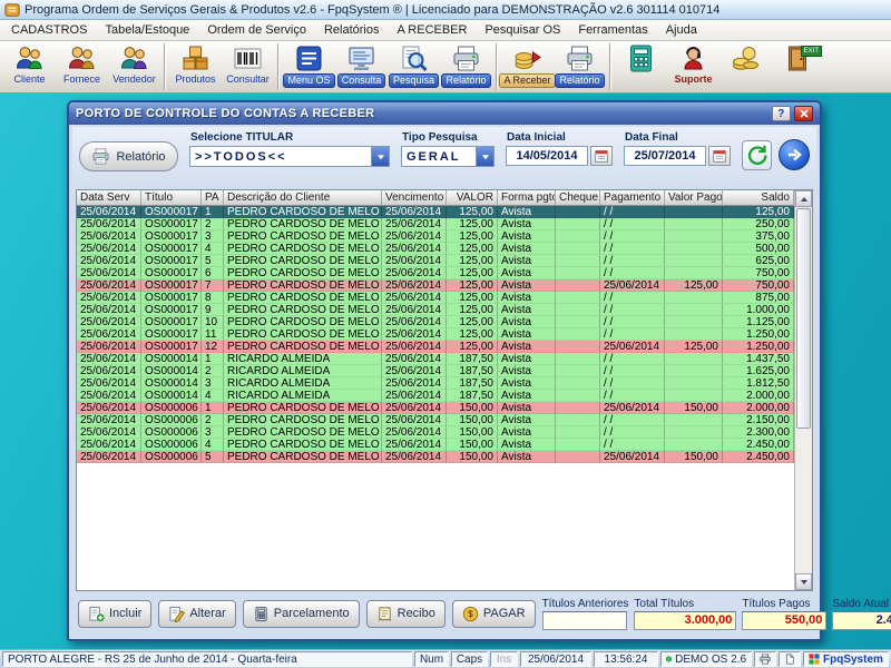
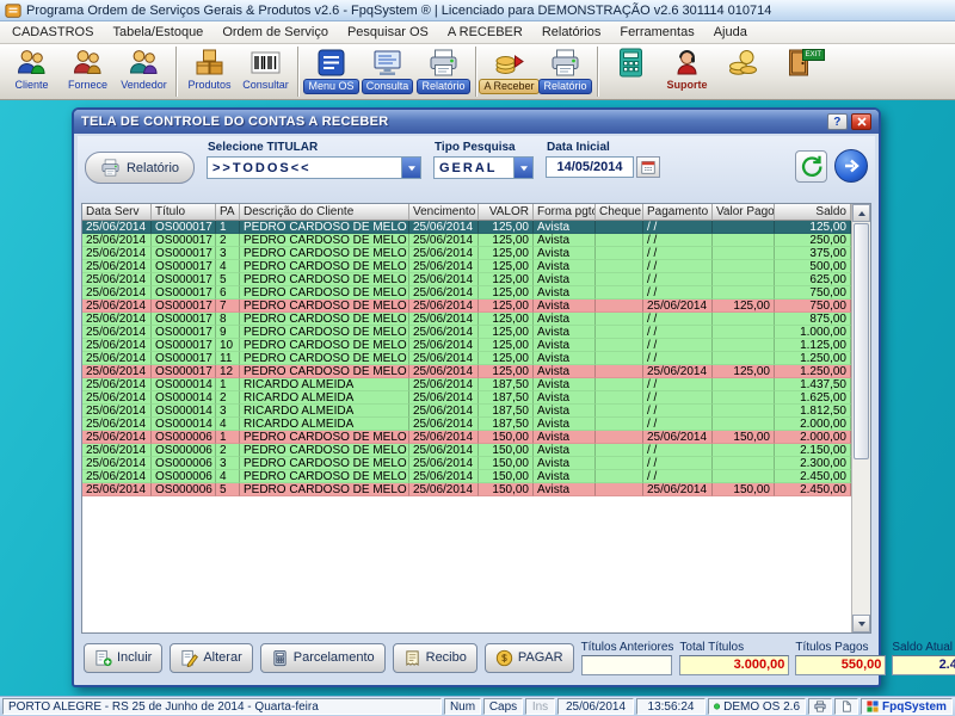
  Programa Ordem de Serviços Gerais & Produtos v2.6 - FpqSystem ® | Licenciado para DEMONSTRAÇÃO v2.6 301114 010714
  CADASTROS
  Tabela/Estoque
  Ordem de Serviço
- Relatórios
+ Pesquisar OS
  A RECEBER
- Pesquisar OS
+ Relatórios
  Ferramentas
  Ajuda
  Cliente
  Fornece
  Vendedor
  Produtos
  Consultar
  Menu OS
  Consulta
- Pesquisa
  Relatório
  A Receber
  Relatório
  Suporte
- PORTO DE CONTROLE DO CONTAS A RECEBER
+ TELA DE CONTROLE DO CONTAS A RECEBER
  ?
  Relatório
  Selecione TITULAR
  >>TODOS<<
  Tipo Pesquisa
  GERAL
  Data Inicial
  14/05/2014
- Data Final
- 25/07/2014
  Data Serv
  Título
  PA
  Descrição do Cliente
  Vencimento
  VALOR
  Forma pgt
  Cheque
  Pagamento
  Valor Pago
  Saldo
  25/06/2014
  OS000017
  1
  PEDRO CARDOSO DE MELO
  25/06/2014
  125,00
  Avista
  / /
  125,00
  25/06/2014
  OS000017
  2
  PEDRO CARDOSO DE MELO
  25/06/2014
  125,00
  Avista
  / /
  250,00
  25/06/2014
  OS000017
  3
  PEDRO CARDOSO DE MELO
  25/06/2014
  125,00
  Avista
  / /
  375,00
  25/06/2014
  OS000017
  4
  PEDRO CARDOSO DE MELO
  25/06/2014
  125,00
  Avista
  / /
  500,00
  25/06/2014
  OS000017
  5
  PEDRO CARDOSO DE MELO
  25/06/2014
  125,00
  Avista
  / /
  625,00
  25/06/2014
  OS000017
  6
  PEDRO CARDOSO DE MELO
  25/06/2014
  125,00
  Avista
  / /
  750,00
  25/06/2014
  OS000017
  7
  PEDRO CARDOSO DE MELO
  25/06/2014
  125,00
  Avista
  25/06/2014
  125,00
  750,00
  25/06/2014
  OS000017
  8
  PEDRO CARDOSO DE MELO
  25/06/2014
  125,00
  Avista
  / /
  875,00
  25/06/2014
  OS000017
  9
  PEDRO CARDOSO DE MELO
  25/06/2014
  125,00
  Avista
  / /
  1.000,00
  25/06/2014
  OS000017
  10
  PEDRO CARDOSO DE MELO
  25/06/2014
  125,00
  Avista
  / /
  1.125,00
  25/06/2014
  OS000017
  11
  PEDRO CARDOSO DE MELO
  25/06/2014
  125,00
  Avista
  / /
  1.250,00
  25/06/2014
  OS000017
  12
  PEDRO CARDOSO DE MELO
  25/06/2014
  125,00
  Avista
  25/06/2014
  125,00
  1.250,00
  25/06/2014
  OS000014
  1
  RICARDO ALMEIDA
  25/06/2014
  187,50
  Avista
  / /
  1.437,50
  25/06/2014
  OS000014
  2
  RICARDO ALMEIDA
  25/06/2014
  187,50
  Avista
  / /
  1.625,00
  25/06/2014
  OS000014
  3
  RICARDO ALMEIDA
  25/06/2014
  187,50
  Avista
  / /
  1.812,50
  25/06/2014
  OS000014
  4
  RICARDO ALMEIDA
  25/06/2014
  187,50
  Avista
  / /
  2.000,00
  25/06/2014
  OS000006
  1
  PEDRO CARDOSO DE MELO
  25/06/2014
  150,00
  Avista
  25/06/2014
  150,00
  2.000,00
  25/06/2014
  OS000006
  2
  PEDRO CARDOSO DE MELO
  25/06/2014
  150,00
  Avista
  / /
  2.150,00
  25/06/2014
  OS000006
  3
  PEDRO CARDOSO DE MELO
  25/06/2014
  150,00
  Avista
  / /
  2.300,00
  25/06/2014
  OS000006
  4
  PEDRO CARDOSO DE MELO
  25/06/2014
  150,00
  Avista
  / /
  2.450,00
  25/06/2014
  OS000006
  5
  PEDRO CARDOSO DE MELO
  25/06/2014
  150,00
  Avista
  25/06/2014
  150,00
  2.450,00
  Incluir
  Alterar
  Parcelamento
  Recibo
  PAGAR
  Títulos Anteriores
  Total Títulos
  3.000,00
  Títulos Pagos
  550,00
  Saldo Atual
  PORTO ALEGRE - RS 25 de Junho de 2014 - Quarta-feira
  Num
  Caps
  Ins
  25/06/2014
  13:56:24
  DEMO OS 2.6
  FpqSystem
